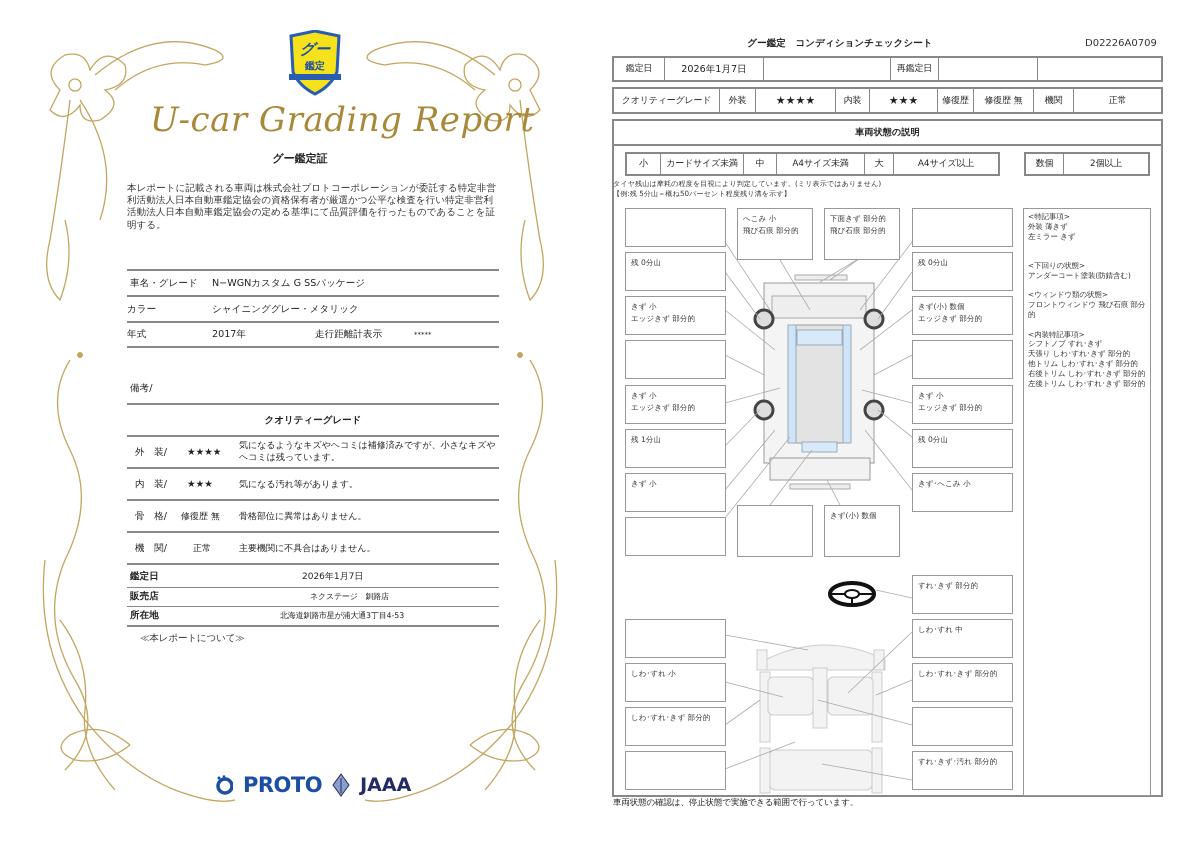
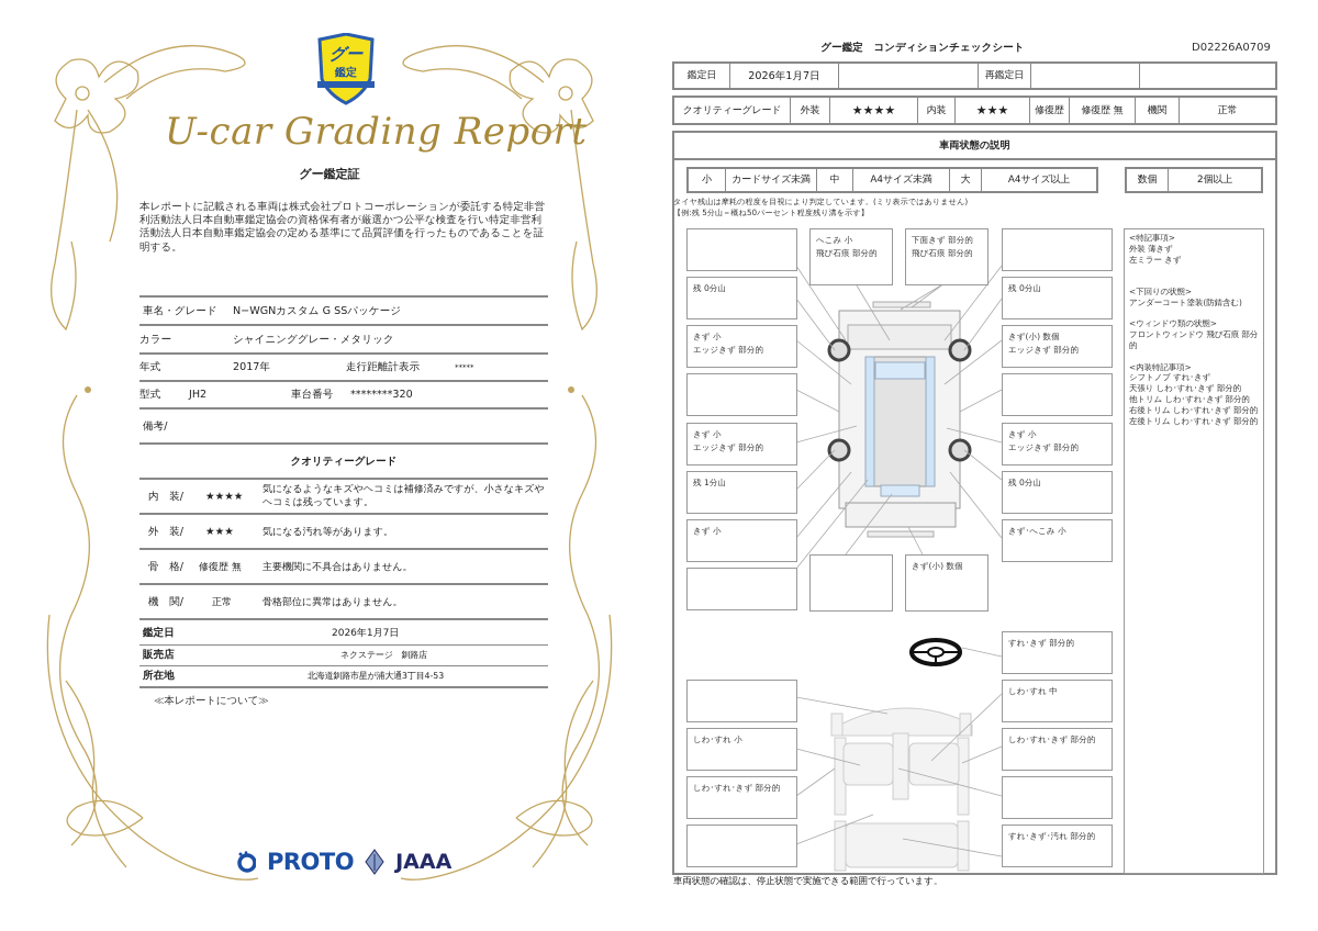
  グー
  鑑定
  U-car Grading Re
  グー鑑定証
  本レポートに記載される車両は株式会社プロトコーポレーションが委託する特定非営利活動法人日本自動車鑑定協会の資格保有者が厳選かつ公平な検査を行い特定非営利活動法人日本自動車鑑定協会の定める基準にて品質評価を行ったものであることを証明する。
  車名・グレード
  N−WGNカスタム G SSパッケージ
  カラー
  シャイニンググレー・メタリック
  年式
  2017年
  走行距離計表示
  *****
+ 型式
+ JH2
+ 車台番号
+ ********320
  備考/
  クオリティーグレード
- 外 装/
+ 内 装/
  ★★★★
  気になるようなキズやヘコミは補修済みですが、小さなキズやヘコミは残っています。
- 内 装/
+ 外 装/
  ★★★
  気になる汚れ等があります。
  骨 格/
  修復歴 無
- 骨格部位に異常はありません。
+ 主要機関に不具合はありません。
  機 関/
  正常
- 主要機関に不具合はありません。
+ 骨格部位に異常はありません。
  鑑定日
  2026年1月7日
  販売店
  ネクステージ 釧路店
  所在地
  北海道釧路市星が浦大通3丁目4-53
  ≪本レポートについて≫
  PROTO
  JAAA
  グー鑑定 コンディションチェックシート
  D02226A0709
  鑑定日
  2026年1月7日
  再鑑定日
  クオリティーグレード
  外装
  ★★★★
  内装
  ★★★
  修復歴
  修復歴 無
  機関
  正常
  車両状態の説明
  小
  カードサイズ未満
  中
  A4サイズ未満
  大
  A4サイズ以上
  数個
  2個以上
  タイヤ残山は摩耗の程度を目視により判定しています。(ミリ表示ではありません)
  【例:残 5分山＝概ね50パーセント程度残り溝を示す】
  残 0分山
  きず 小
  エッジきず 部分的
  きず 小
  エッジきず 部分的
  残 1分山
  きず 小
  へこみ 小
  飛び石痕 部分的
  下面きず 部分的
  飛び石痕 部分的
  残 0分山
  きず(小) 数個
  エッジきず 部分的
  きず 小
  エッジきず 部分的
  残 0分山
  きず･へこみ 小
  きず(小) 数個
  すれ･きず 部分的
  しわ･すれ 小
  しわ･すれ･きず 部分的
  しわ･すれ 中
  しわ･すれ･きず 部分的
  すれ･きず･汚れ 部分的
  <特記事項>
  外装 薄きず
  左ミラー きず
  <下回りの状態>
  アンダーコート塗装(防錆含む)
  <ウィンドウ類の状態>
  フロントウィンドウ 飛び石痕 部分的
  <内装特記事項>
  シフトノブ すれ･きず
  天張り しわ･すれ･きず 部分的
  他トリム しわ･すれ･きず 部分的
  右後トリム しわ･すれ･きず 部分的
  左後トリム しわ･すれ･きず 部分的
  車両状態の確認は、停止状態で実施できる範囲で行っています。
